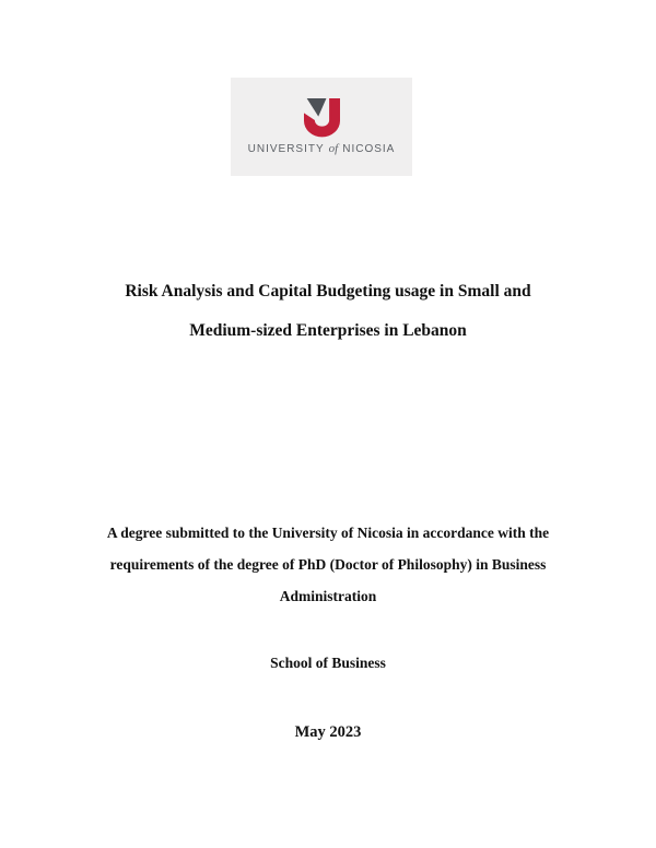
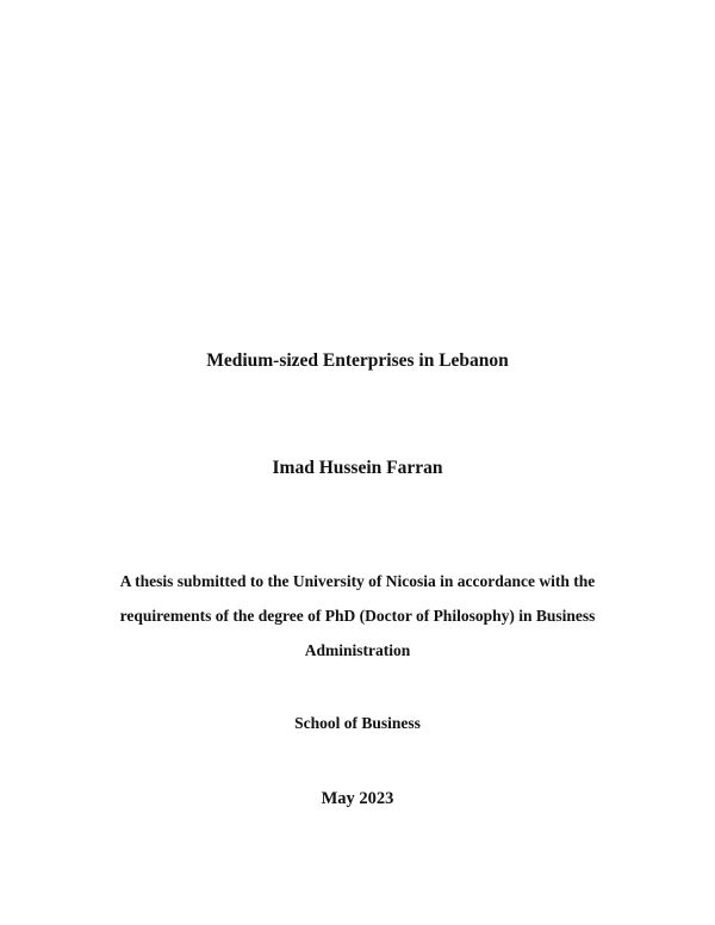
- UNIVERSITY
- of
- NICOSIA
- Risk Analysis and Capital Budgeting usage in Small and
  Medium-sized Enterprises in Lebanon
+ Imad Hussein Farran
- A degree submitted to the University of Nicosia in accordance with the
+ A thesis submitted to the University of Nicosia in accordance with the
  requirements of the degree of PhD (Doctor of Philosophy) in Business
  Administration
  School of Business
  May 2023
